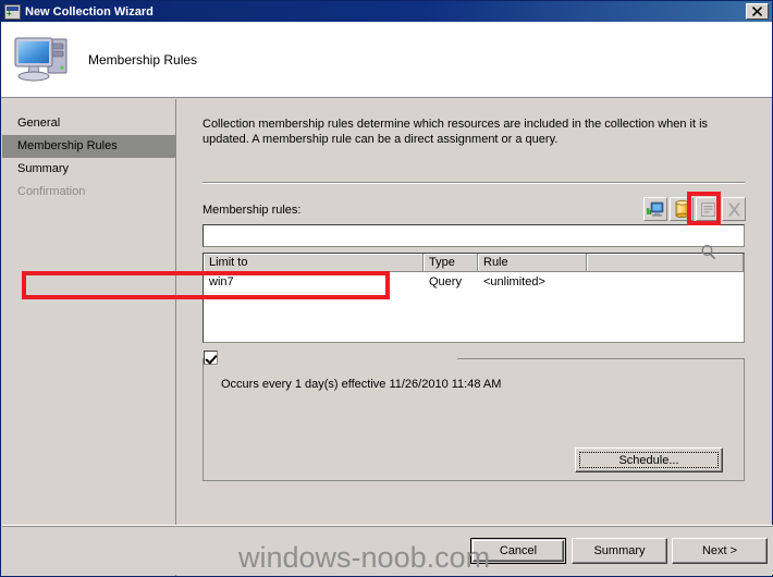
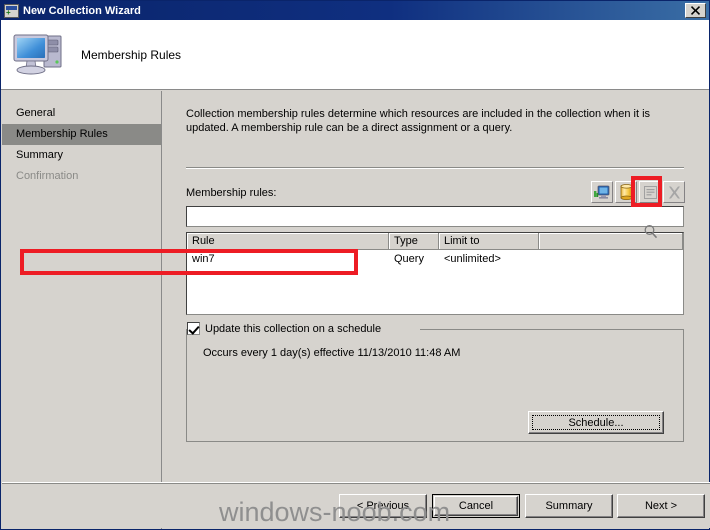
  New Collection Wizard
  Membership Rules
  General
  Membership Rules
  Summary
  Confirmation
  Collection membership rules determine which resources are included in the collection when it is updated. A membership rule can be a direct assignment or a query.
  Membership rules:
- Limit to
+ Rule
  Type
- Rule
+ Limit to
  win7
  Query
  <unlimited>
+ Update this collection on a schedule
- Occurs every 1 day(s) effective 11/26/2010 11:48 AM
+ Occurs every 1 day(s) effective 11/13/2010 11:48 AM
  Schedule...
+ < Previous
  Cancel
  Summary
  Next >
  windows-noob.com
